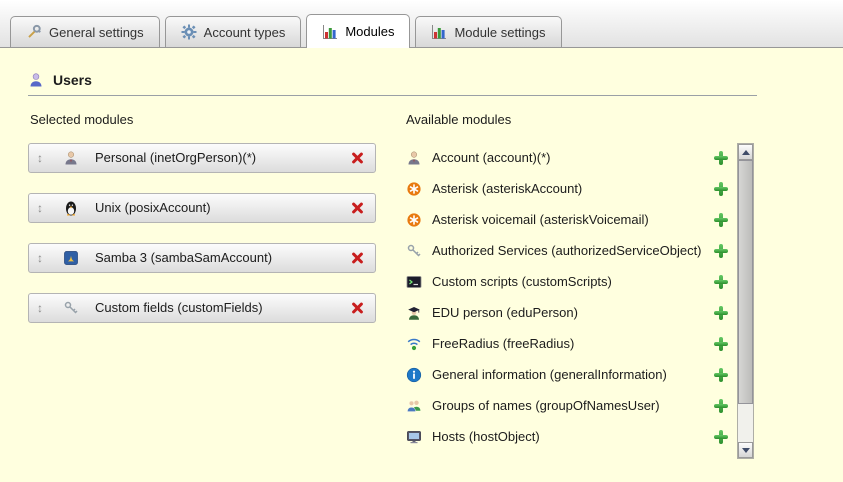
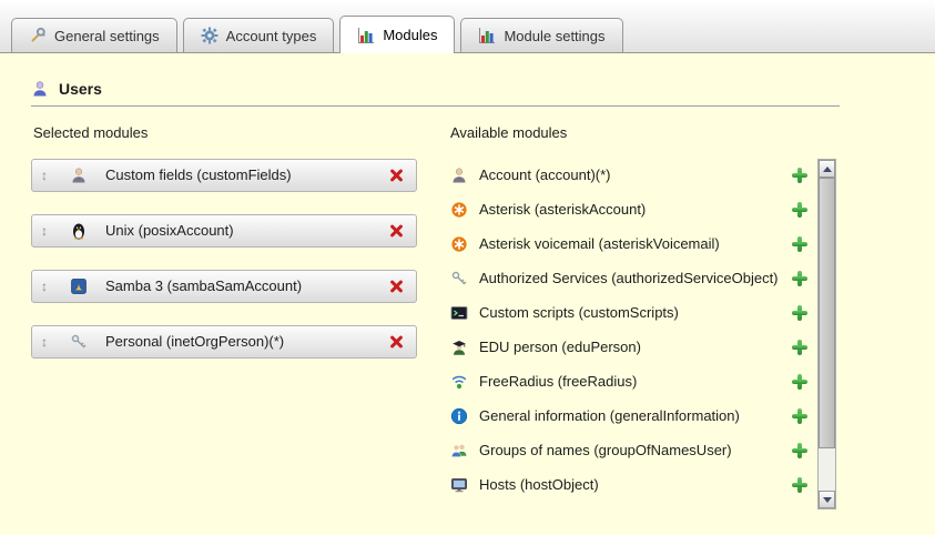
  General settings
  Account types
  Modules
  Module settings
  Users
  Selected modules
- Personal (inetOrgPerson)(*)
+ Custom fields (customFields)
  Unix (posixAccount)
  Samba 3 (sambaSamAccount)
- Custom fields (customFields)
+ Personal (inetOrgPerson)(*)
  Available modules
  Account (account)(*)
  Asterisk (asteriskAccount)
  Asterisk voicemail (asteriskVoicemail)
  Authorized Services (authorizedServiceObject)
  Custom scripts (customScripts)
  EDU person (eduPerson)
  FreeRadius (freeRadius)
  General information (generalInformation)
  Groups of names (groupOfNamesUser)
  Hosts (hostObject)
